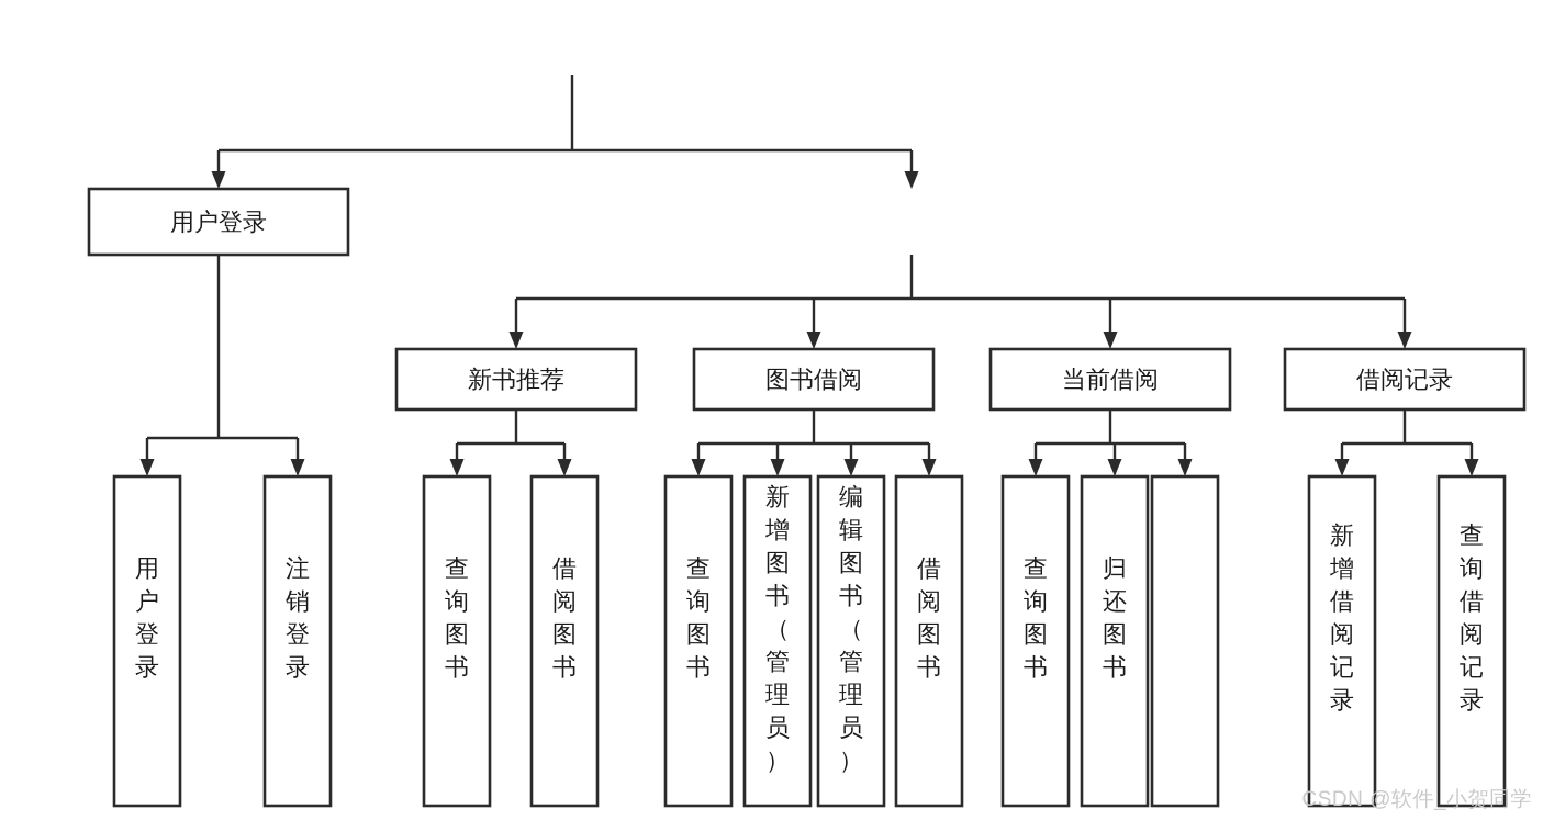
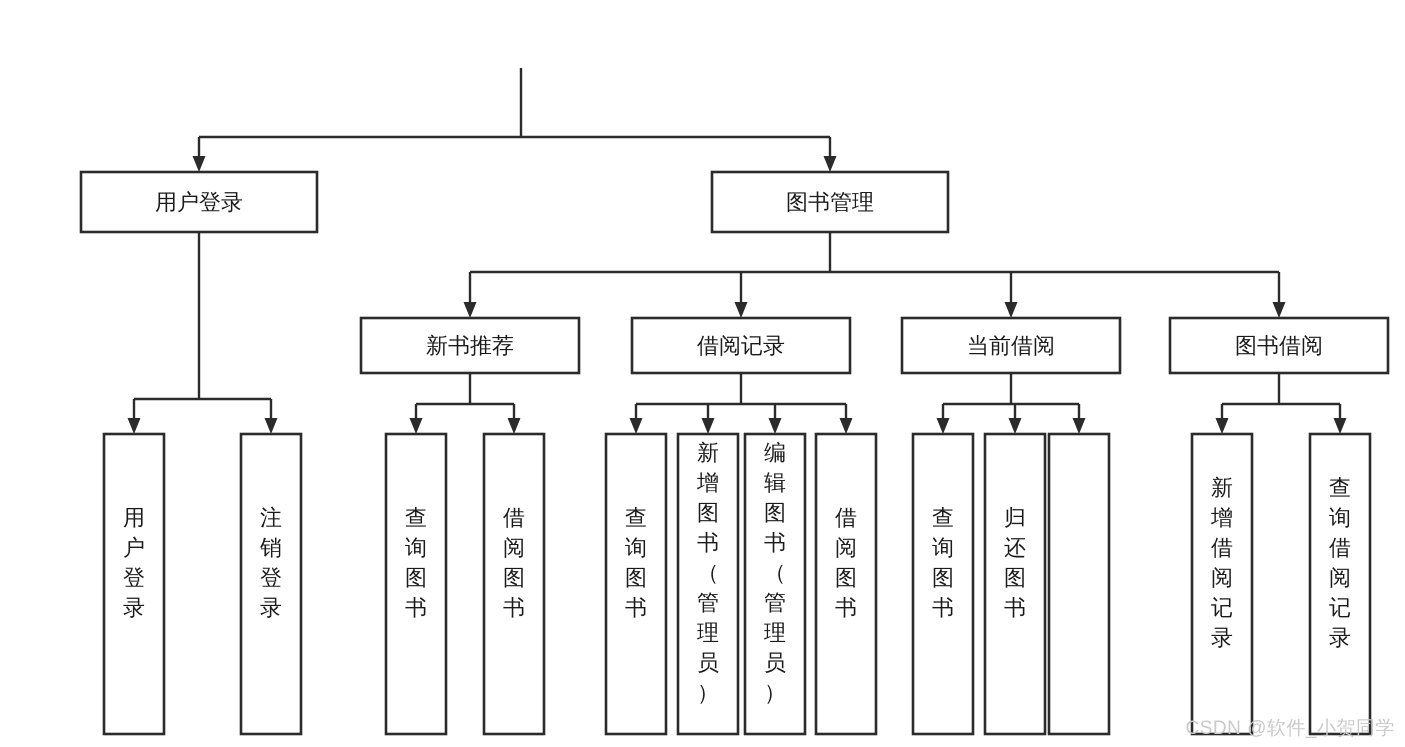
  用户登录
+ 图书管理
  新书推荐
- 图书借阅
+ 借阅记录
  当前借阅
- 借阅记录
+ 图书借阅
  用户登录
  注销登录
  查询图书
  借阅图书
  查询图书
  新增图书（管理员）
  编辑图书（管理员）
  借阅图书
  查询图书
  归还图书
  新增借阅记录
  查询借阅记录
  CSDN @软件_小贺同学
